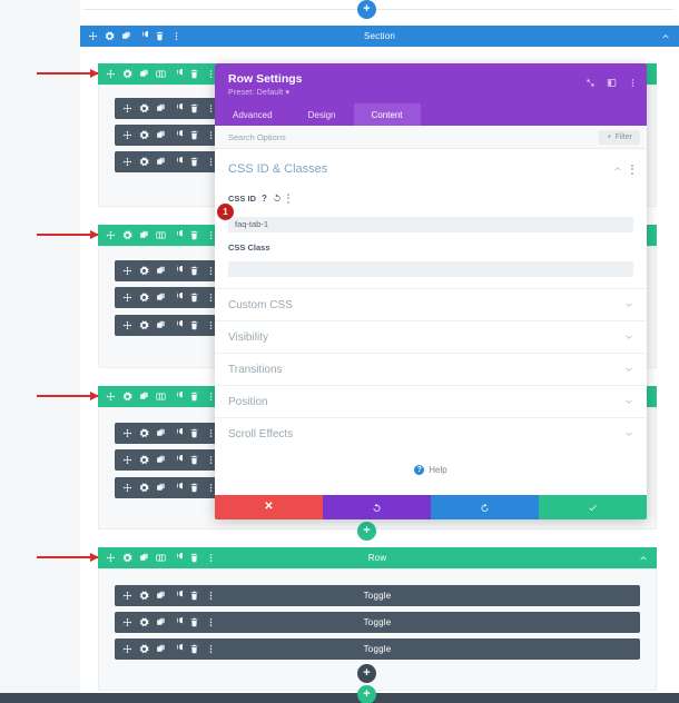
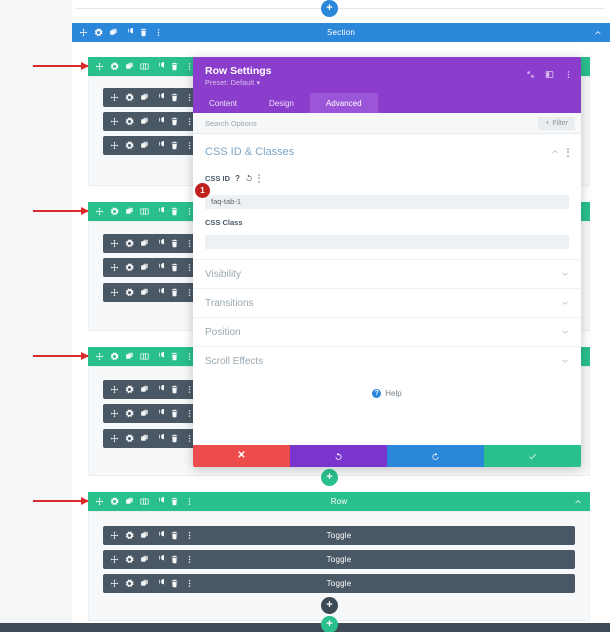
  +
  Section
  +
  Row
  Toggle
  Toggle
  Toggle
  +
  +
  Row Settings
- Advanced
+ Content
  Design
- Content
+ Advanced
  Search Options
  CSS ID & Classes
  CSS ID
  ?
  faq-tab-1
  1
  CSS Class
- Custom CSS
  Visibility
  Transitions
  Position
  Scroll Effects
  Help
  ✕
